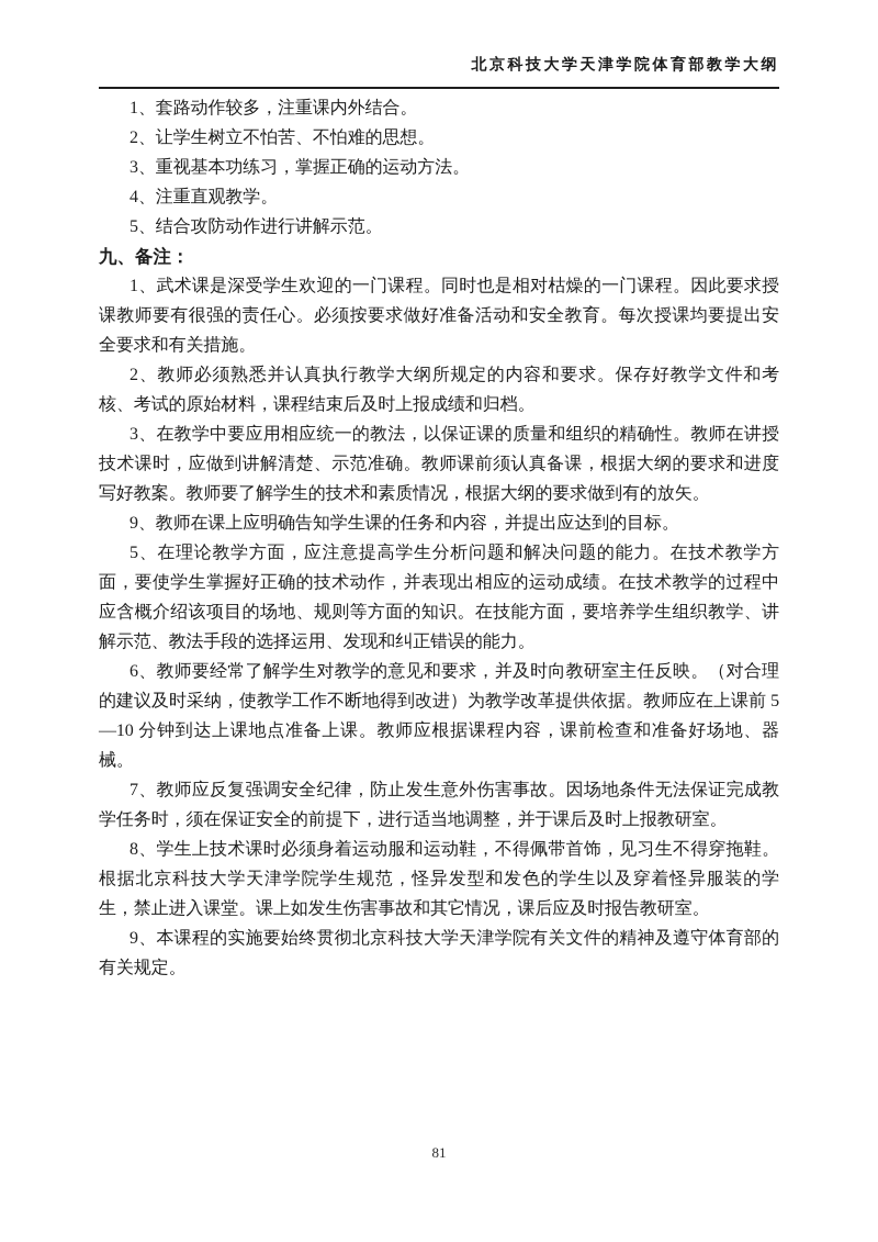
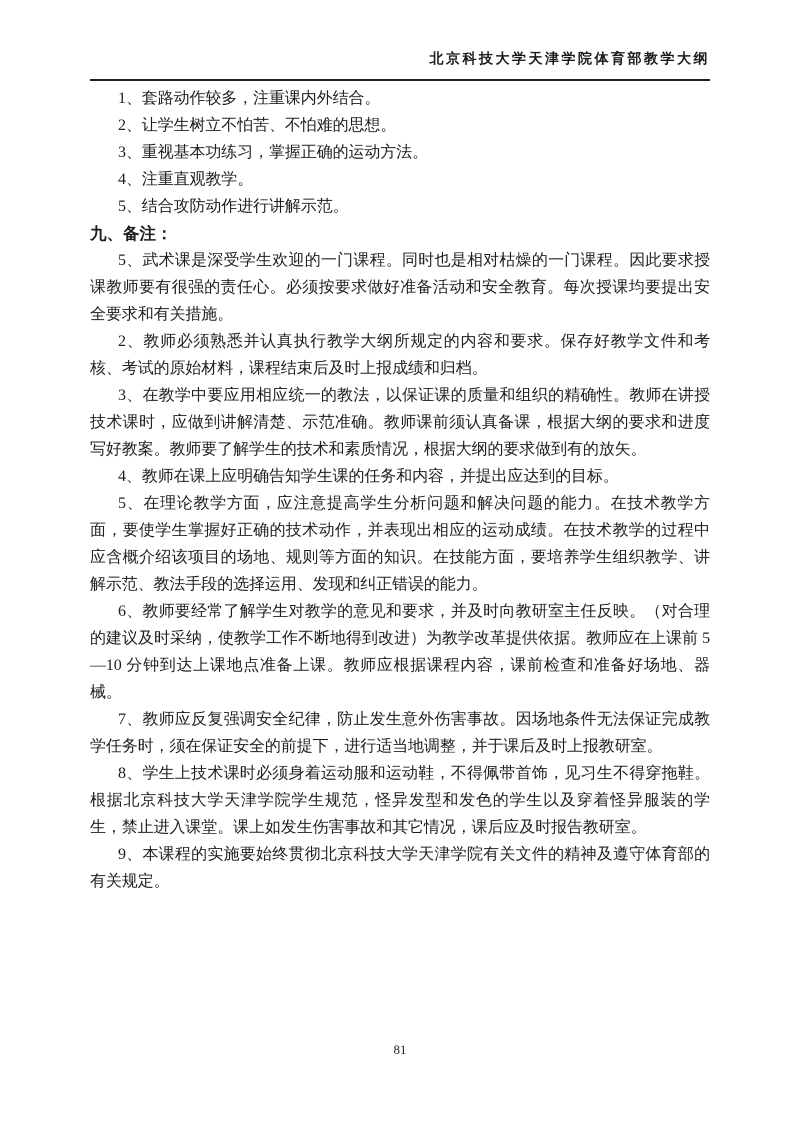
  北京科技大学天津学院体育部教学大纲
  1、套路动作较多，注重课内外结合。
  2、让学生树立不怕苦、不怕难的思想。
  3、重视基本功练习，掌握正确的运动方法。
  4、注重直观教学。
  5、结合攻防动作进行讲解示范。
  九、备注：
- 1、武术课是深受学生欢迎的一门课程。同时也是相对枯燥的一门课程。因此要求授课教师要有很强的责任心。必须按要求做好准备活动和安全教育。每次授课均要提出安全要求和有关措施。
+ 5、武术课是深受学生欢迎的一门课程。同时也是相对枯燥的一门课程。因此要求授课教师要有很强的责任心。必须按要求做好准备活动和安全教育。每次授课均要提出安全要求和有关措施。
  2、教师必须熟悉并认真执行教学大纲所规定的内容和要求。保存好教学文件和考核、考试的原始材料，课程结束后及时上报成绩和归档。
  3、在教学中要应用相应统一的教法，以保证课的质量和组织的精确性。教师在讲授技术课时，应做到讲解清楚、示范准确。教师课前须认真备课，根据大纲的要求和进度写好教案。教师要了解学生的技术和素质情况，根据大纲的要求做到有的放矢。
- 9、教师在课上应明确告知学生课的任务和内容，并提出应达到的目标。
+ 4、教师在课上应明确告知学生课的任务和内容，并提出应达到的目标。
  5、在理论教学方面，应注意提高学生分析问题和解决问题的能力。在技术教学方面，要使学生掌握好正确的技术动作，并表现出相应的运动成绩。在技术教学的过程中应含概介绍该项目的场地、规则等方面的知识。在技能方面，要培养学生组织教学、讲解示范、教法手段的选择运用、发现和纠正错误的能力。
  6、教师要经常了解学生对教学的意见和要求，并及时向教研室主任反映。（对合理的建议及时采纳，使教学工作不断地得到改进）为教学改革提供依据。教师应在上课前 5—10 分钟到达上课地点准备上课。教师应根据课程内容，课前检查和准备好场地、器械。
  7、教师应反复强调安全纪律，防止发生意外伤害事故。因场地条件无法保证完成教学任务时，须在保证安全的前提下，进行适当地调整，并于课后及时上报教研室。
  8、学生上技术课时必须身着运动服和运动鞋，不得佩带首饰，见习生不得穿拖鞋。根据北京科技大学天津学院学生规范，怪异发型和发色的学生以及穿着怪异服装的学生，禁止进入课堂。课上如发生伤害事故和其它情况，课后应及时报告教研室。
  9、本课程的实施要始终贯彻北京科技大学天津学院有关文件的精神及遵守体育部的有关规定。
  81
